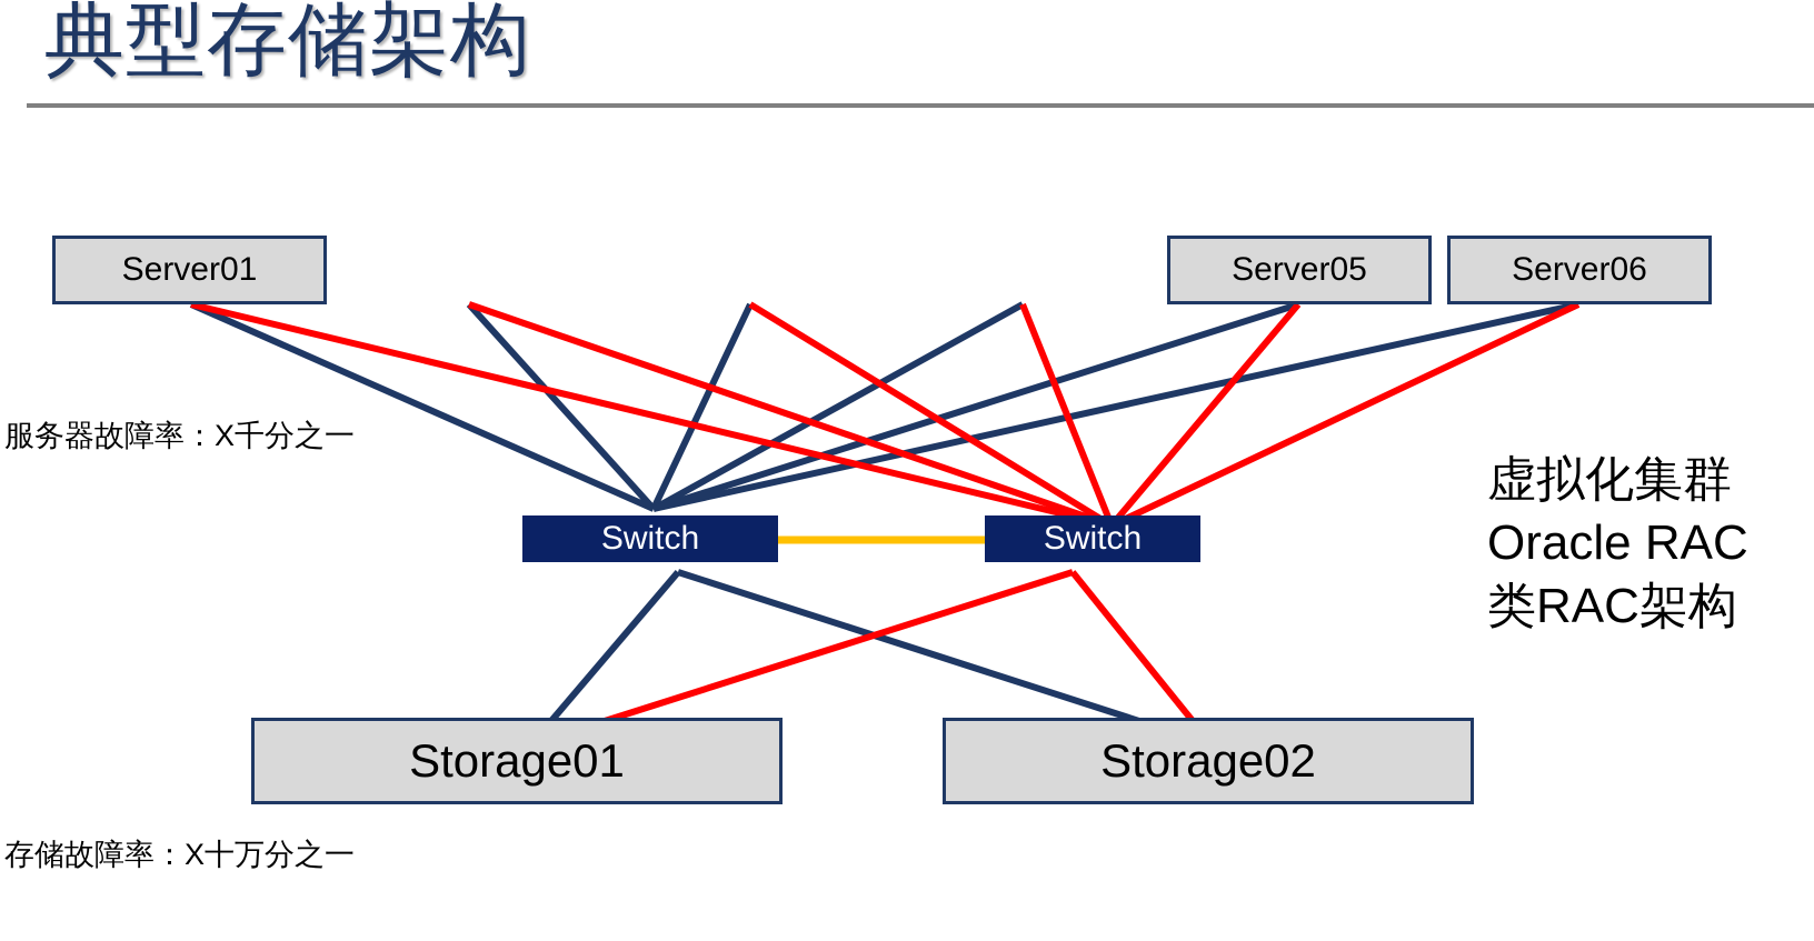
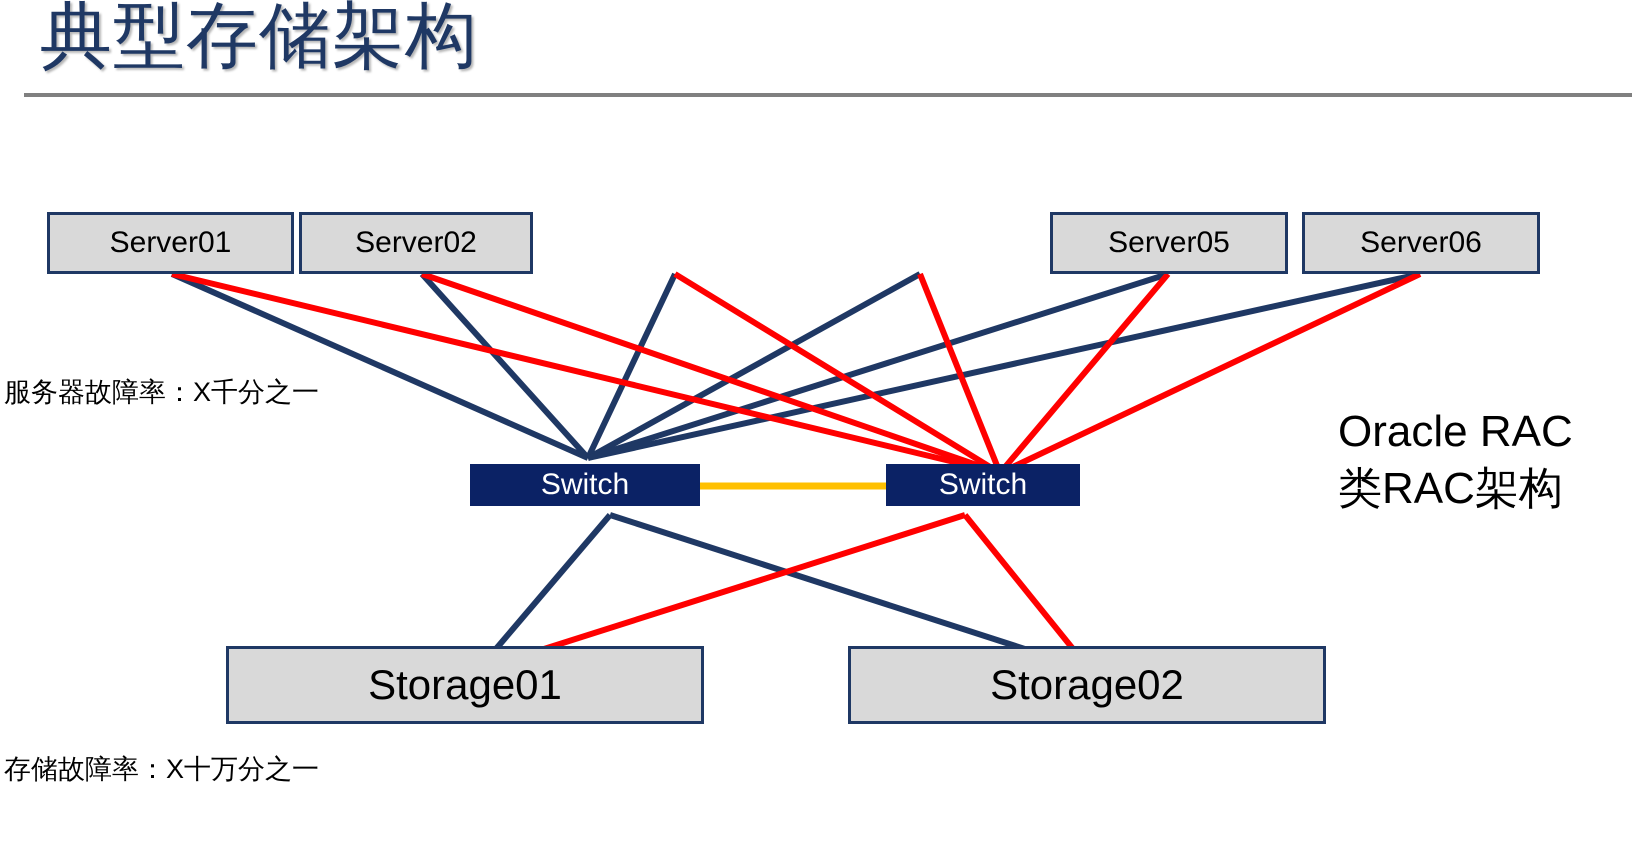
  典型存储架构
  Server01
+ Server02
  Server05
  Server06
  Switch
  Switch
  Storage01
  Storage02
  服务器故障率：X千分之一
  存储故障率：X十万分之一
- 虚拟化集群
  Oracle RAC
  类RAC架构
